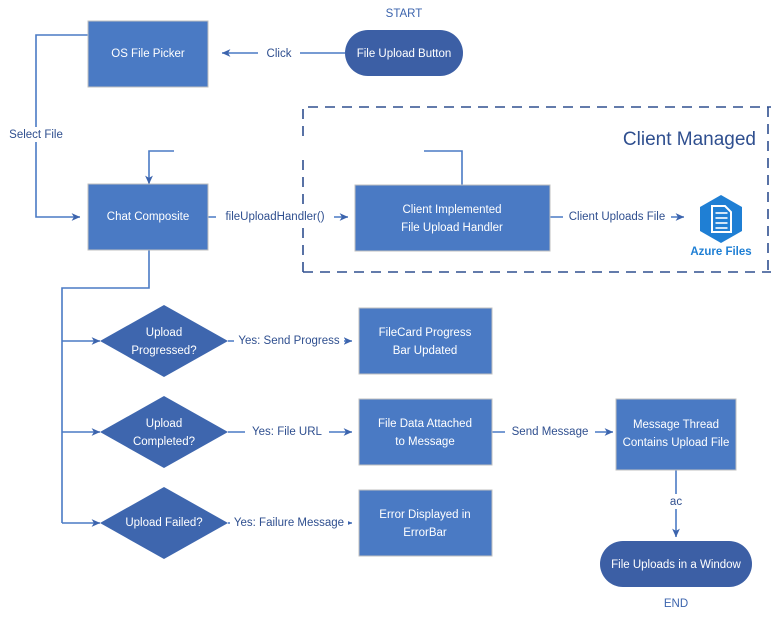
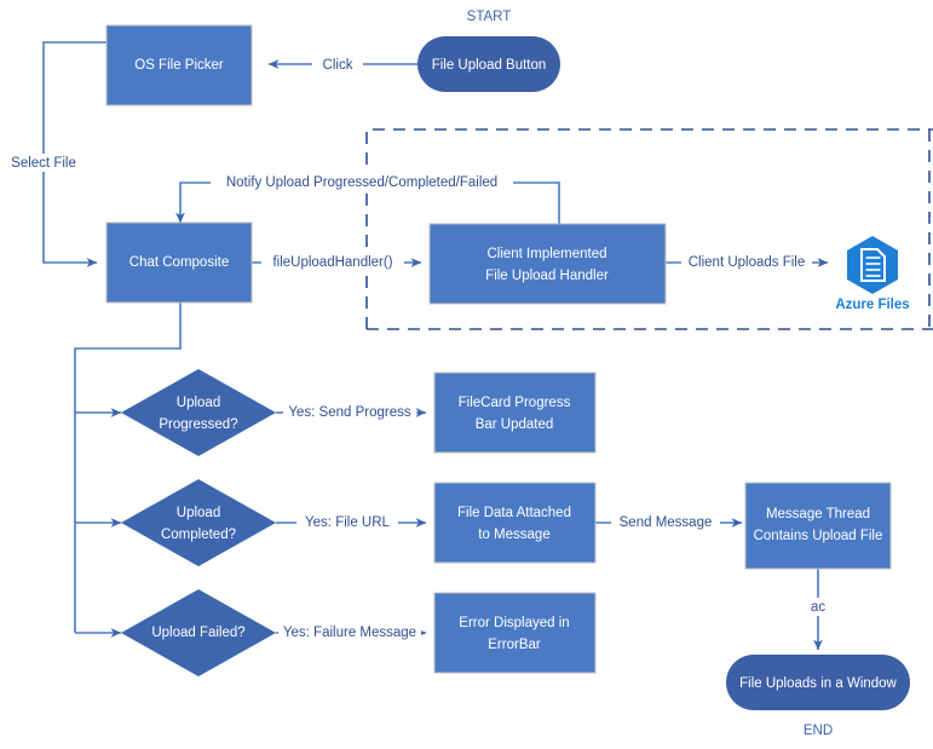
- Client Managed
  START
  File Upload Button
  OS File Picker
  Chat Composite
  Client Implemented
  File Upload Handler
  Azure Files
  Upload
  Progressed?
  Upload
  Completed?
  Upload Failed?
  FileCard Progress
  Bar Updated
  File Data Attached
  to Message
  Error Displayed in
  ErrorBar
  Message Thread
  Contains Upload File
  File Uploads in a Window
  END
  Click
  Select File
  fileUploadHandler()
+ Notify Upload Progressed/Completed/Failed
  Client Uploads File
  Yes: Send Progress
  Yes: File URL
  Yes: Failure Message
  Send Message
  ac
